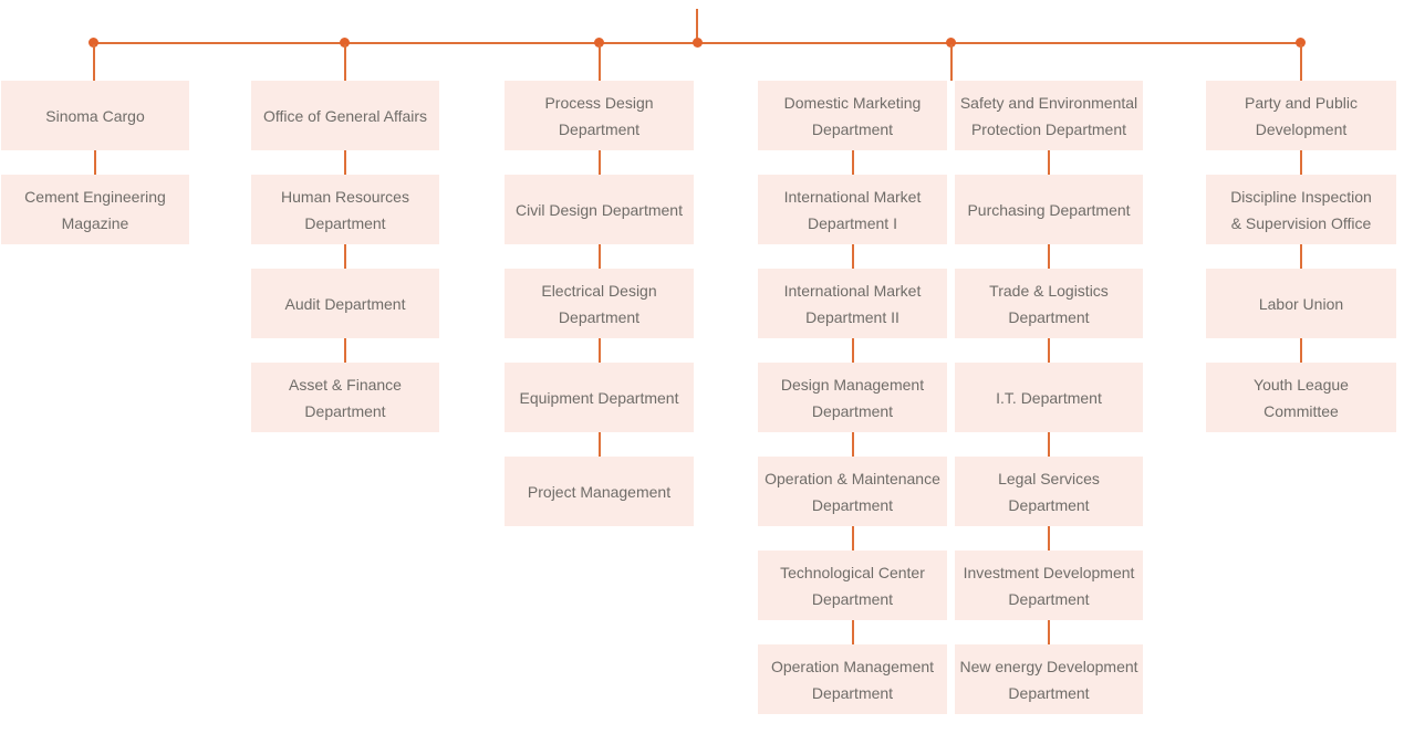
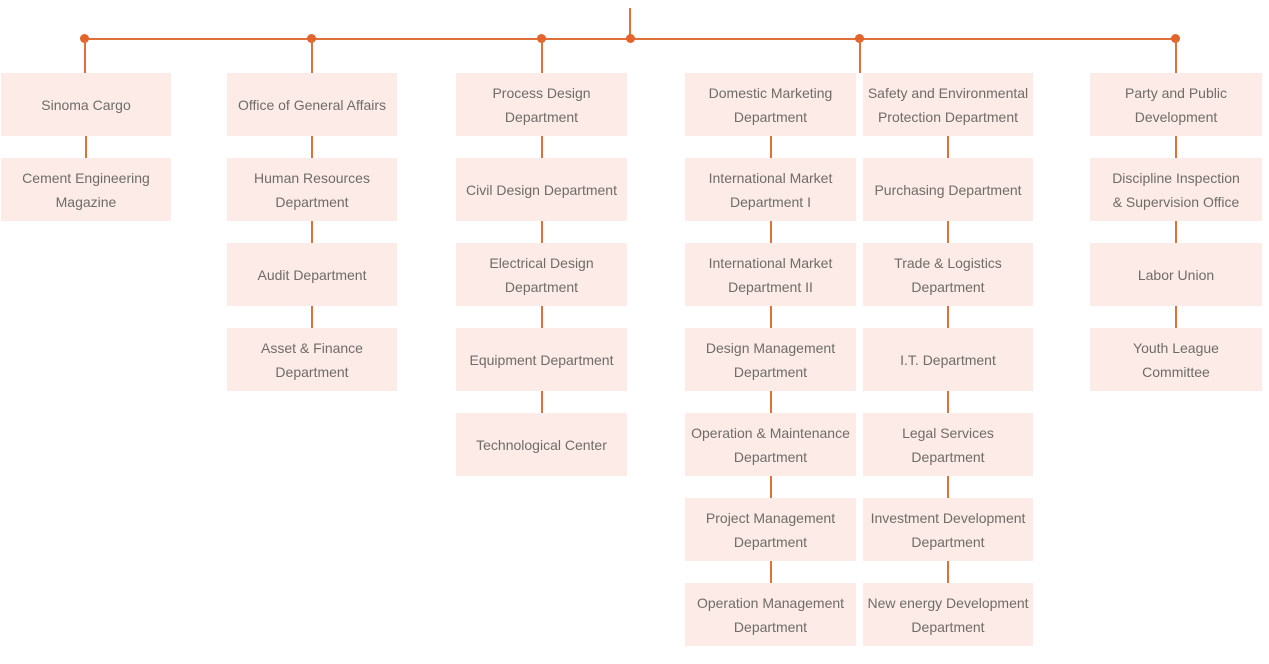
  Sinoma Cargo
  Cement Engineering
  Magazine
  Office of General Affairs
  Human Resources
  Department
  Audit Department
  Asset & Finance
  Department
  Process Design
  Department
  Civil Design Department
  Electrical Design
  Department
  Equipment Department
- Project Management
+ Technological Center
  Domestic Marketing
  Department
  International Market
  Department I
  International Market
  Department II
  Design Management
  Department
  Operation & Maintenance
  Department
- Technological Center
+ Project Management
  Department
  Operation Management
  Department
  Safety and Environmental
  Protection Department
  Purchasing Department
  Trade & Logistics
  Department
  I.T. Department
  Legal Services
  Department
  Investment Development
  Department
  New energy Development
  Department
  Party and Public
  Development
  Discipline Inspection
  & Supervision Office
  Labor Union
  Youth League
  Committee
